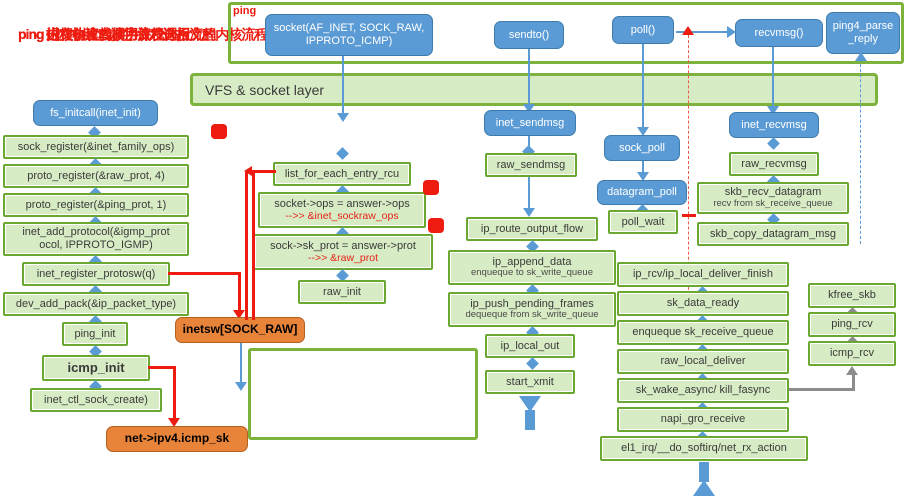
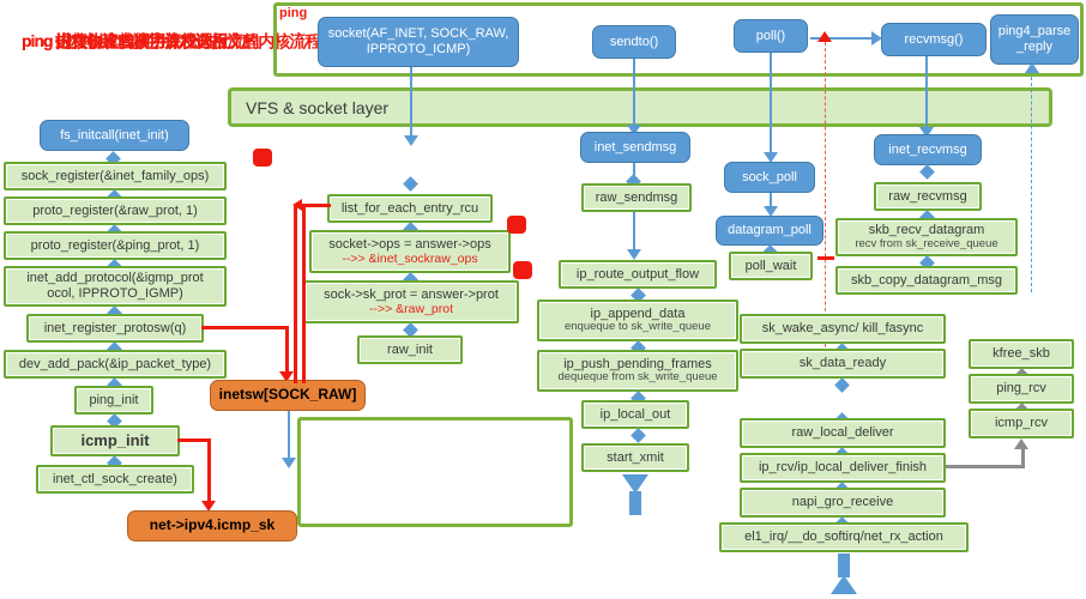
  ping 进程创建套接字并发送报文的内核流程
  ping 报文收发内核协议栈调用流程
  ping 内核协议栈调用流程分析
  ping
  socket(AF_INET, SOCK_RAW, IPPROTO_ICMP)
  sendto()
  poll()
  recvmsg()
  ping4_parse
  _reply
  VFS & socket layer
  fs_initcall(inet_init)
  sock_register(&inet_family_ops)
- proto_register(&raw_prot, 4)
+ proto_register(&raw_prot, 1)
  proto_register(&ping_prot, 1)
  inet_add_protocol(&igmp_prot
  ocol, IPPROTO_IGMP)
  inet_register_protosw(q)
  dev_add_pack(&ip_packet_type)
  ping_init
  icmp_init
  inet_ctl_sock_create)
  net->ipv4.icmp_sk
  inetsw[SOCK_RAW]
  list_for_each_entry_rcu
  socket->ops = answer->ops
  -->> &inet_sockraw_ops
  sock->sk_prot = answer->prot
  -->> &raw_prot
  raw_init
  inet_sendmsg
  raw_sendmsg
  ip_route_output_flow
  ip_append_data
  enqueque to sk_write_queue
  ip_push_pending_frames
  dequeque from sk_write_queue
  ip_local_out
  start_xmit
  sock_poll
  datagram_poll
  poll_wait
  inet_recvmsg
  raw_recvmsg
  skb_recv_datagram
  recv from sk_receive_queue
  skb_copy_datagram_msg
- ip_rcv/ip_local_deliver_finish
+ sk_wake_async/ kill_fasync
  sk_data_ready
- enqueque sk_receive_queue
  raw_local_deliver
- sk_wake_async/ kill_fasync
+ ip_rcv/ip_local_deliver_finish
  napi_gro_receive
  el1_irq/__do_softirq/net_rx_action
  kfree_skb
  ping_rcv
  icmp_rcv
